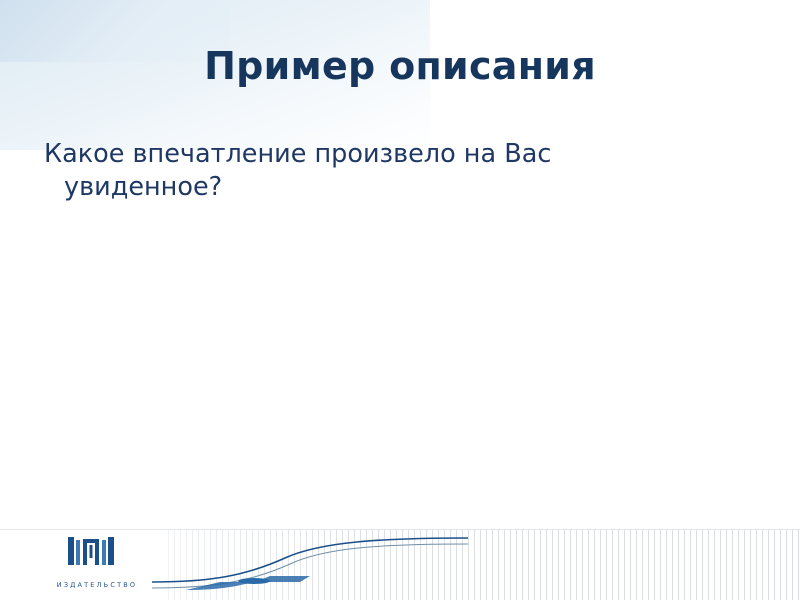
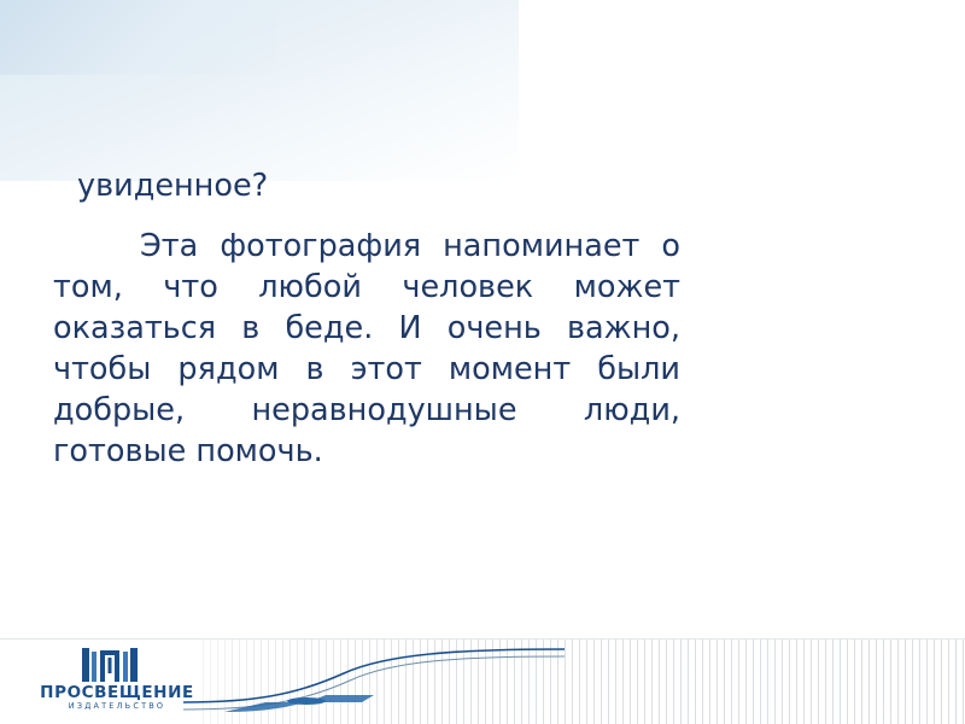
- Пример описания
- Какое впечатление произвело на Вас
  увиденное?
+ Эта фотография напоминает о том, что любой человек может оказаться в беде. И очень важно, чтобы рядом в этот момент были добрые, неравнодушные люди, готовые помочь.
+ ПРОСВЕЩЕНИЕ
  ИЗДАТЕЛЬСТВО
